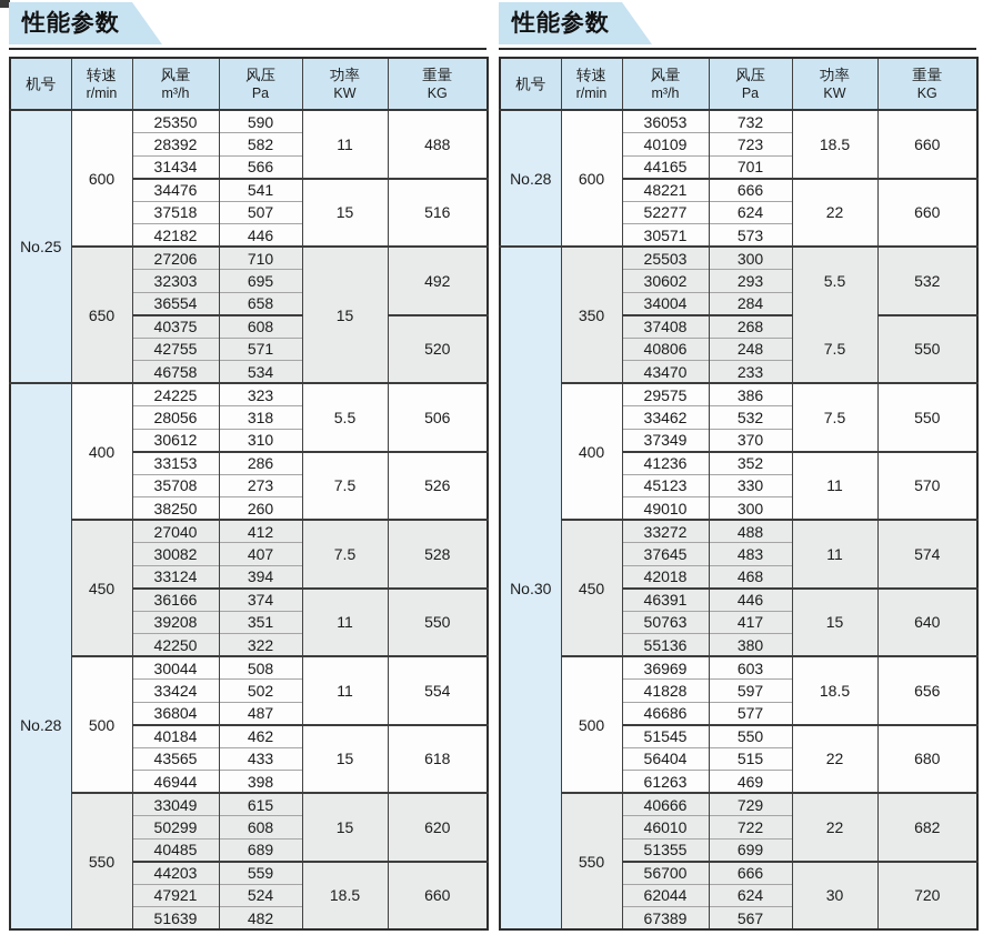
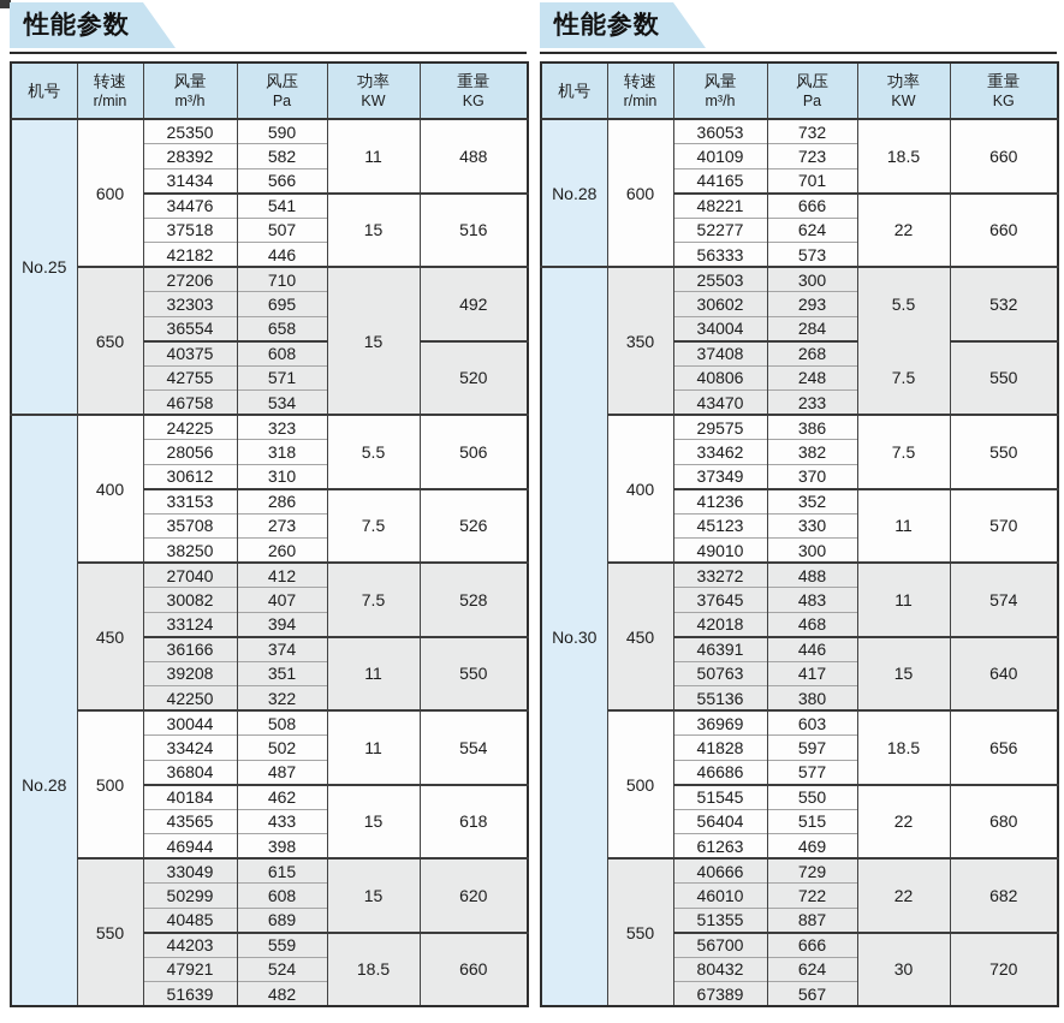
  性能参数
  机号	转速r/min	风量m³/h	风压Pa	功率KW	重量KG
  No.25	600	25350	590	11	488
  28392	582
  31434	566
  34476	541	15	516
  37518	507
  42182	446
  650	27206	710	15	492
  32303	695
  36554	658
  40375	608	520
  42755	571
  46758	534
  No.28	400	24225	323	5.5	506
  28056	318
  30612	310
  33153	286	7.5	526
  35708	273
  38250	260
  450	27040	412	7.5	528
  30082	407
  33124	394
  36166	374	11	550
  39208	351
  42250	322
  500	30044	508	11	554
  33424	502
  36804	487
  40184	462	15	618
  43565	433
  46944	398
  550	33049	615	15	620
  50299	608
  40485	689
  44203	559	18.5	660
  47921	524
  51639	482
  性能参数
  机号	转速r/min	风量m³/h	风压Pa	功率KW	重量KG
  No.28	600	36053	732	18.5	660
  40109	723
  44165	701
  48221	666	22	660
  52277	624
- 30571	573
+ 56333	573
  No.30	350	25503	300	5.5	532
  30602	293
  34004	284
  37408	268	7.5	550
  40806	248
  43470	233
  400	29575	386	7.5	550
- 33462	532
+ 33462	382
  37349	370
  41236	352	11	570
  45123	330
  49010	300
  450	33272	488	11	574
  37645	483
  42018	468
  46391	446	15	640
  50763	417
  55136	380
  500	36969	603	18.5	656
  41828	597
  46686	577
  51545	550	22	680
  56404	515
  61263	469
  550	40666	729	22	682
  46010	722
- 51355	699
+ 51355	887
  56700	666	30	720
- 62044	624
+ 80432	624
  67389	567
